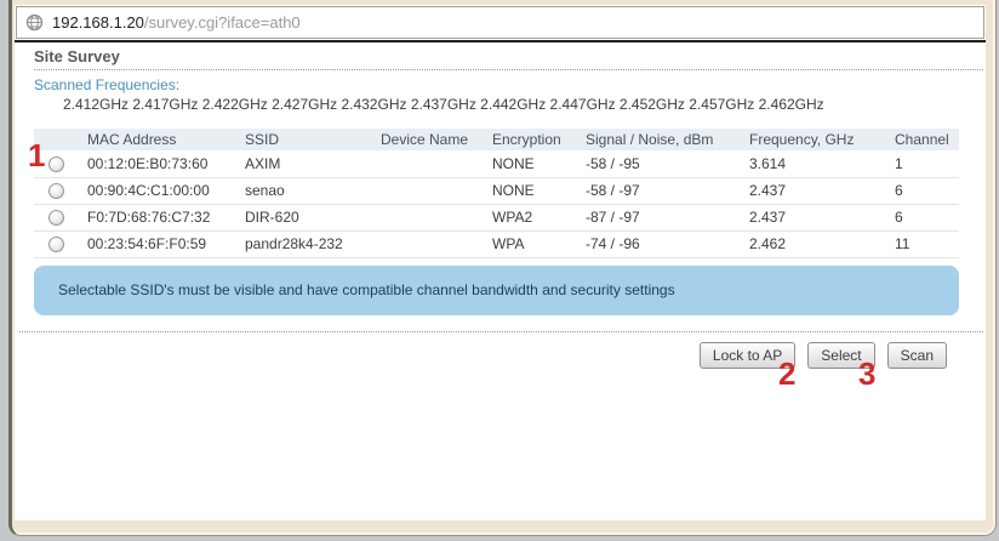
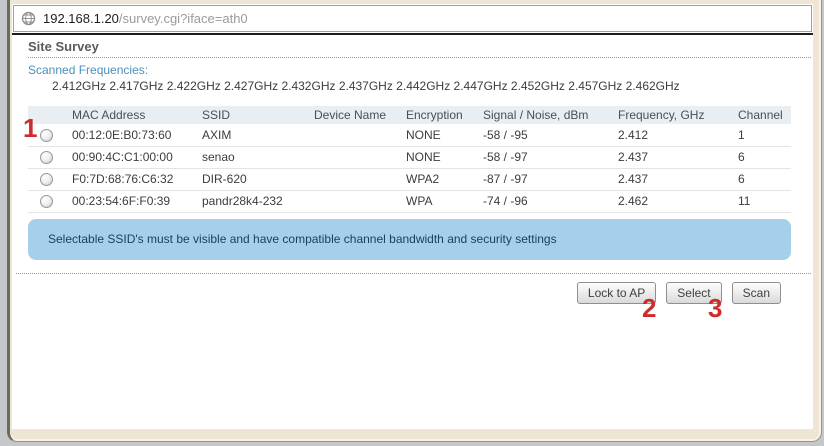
  192.168.1.20/survey.cgi?iface=ath0
  Site Survey
  Scanned Frequencies:
  2.412GHz 2.417GHz 2.422GHz 2.427GHz 2.432GHz 2.437GHz 2.442GHz 2.447GHz 2.452GHz 2.457GHz 2.462GHz
  	MAC Address	SSID	Device Name	Encryption	Signal / Noise, dBm	Frequency, GHz	Channel
- 	00:12:0E:B0:73:60	AXIM		NONE	-58 / -95	3.614	1
+ 	00:12:0E:B0:73:60	AXIM		NONE	-58 / -95	2.412	1
  	00:90:4C:C1:00:00	senao		NONE	-58 / -97	2.437	6
- 	F0:7D:68:76:C7:32	DIR-620		WPA2	-87 / -97	2.437	6
+ 	F0:7D:68:76:C6:32	DIR-620		WPA2	-87 / -97	2.437	6
- 	00:23:54:6F:F0:59	pandr28k4-232		WPA	-74 / -96	2.462	11
+ 	00:23:54:6F:F0:39	pandr28k4-232		WPA	-74 / -96	2.462	11
  Selectable SSID's must be visible and have compatible channel bandwidth and security settings
  Lock to AP
  Select
  Scan
  1
  2
  3
